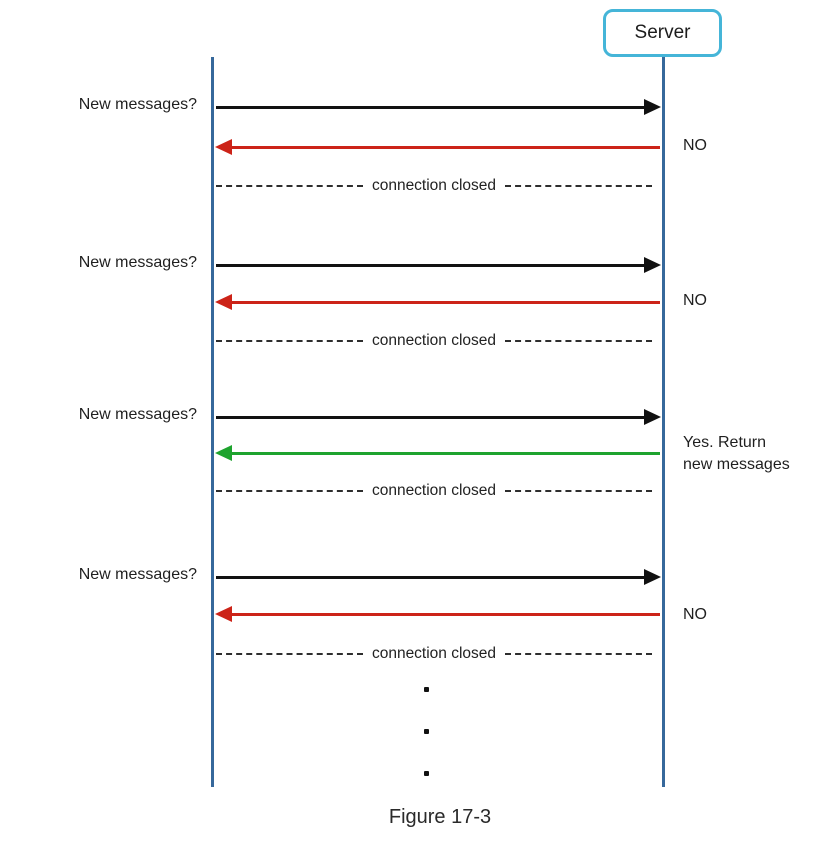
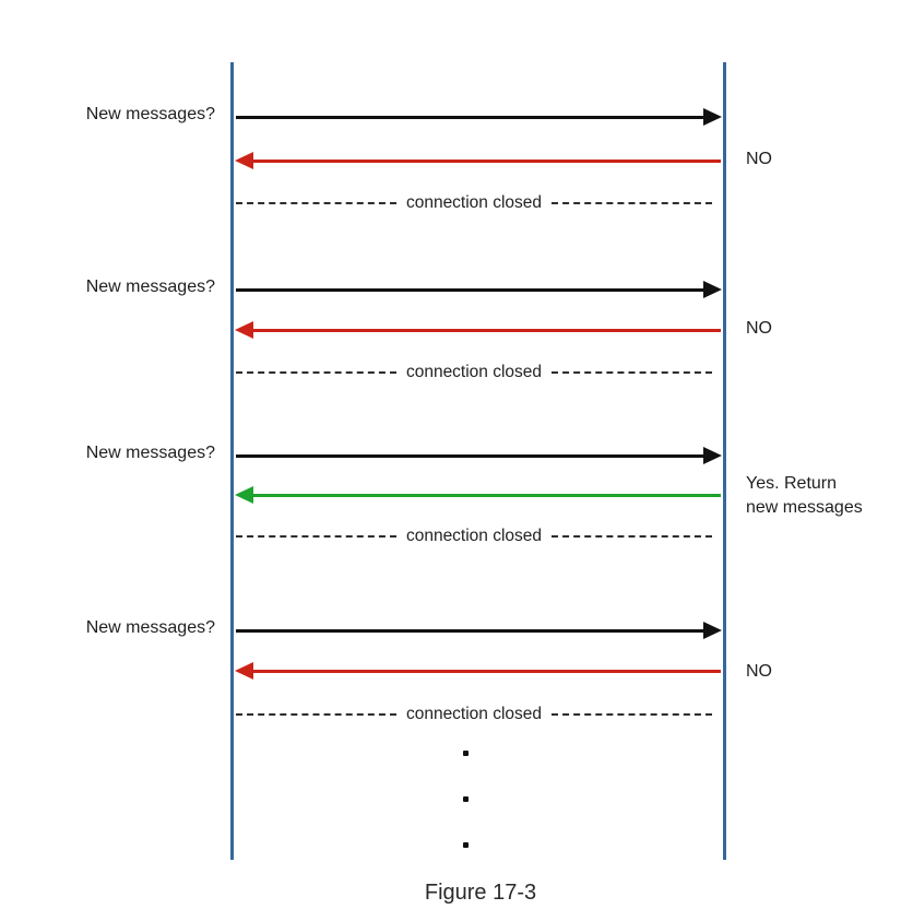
- Server
  New messages?
  NO
  connection closed
  New messages?
  NO
  connection closed
  New messages?
  Yes. Return
  new messages
  connection closed
  New messages?
  NO
  connection closed
  Figure 17-3
